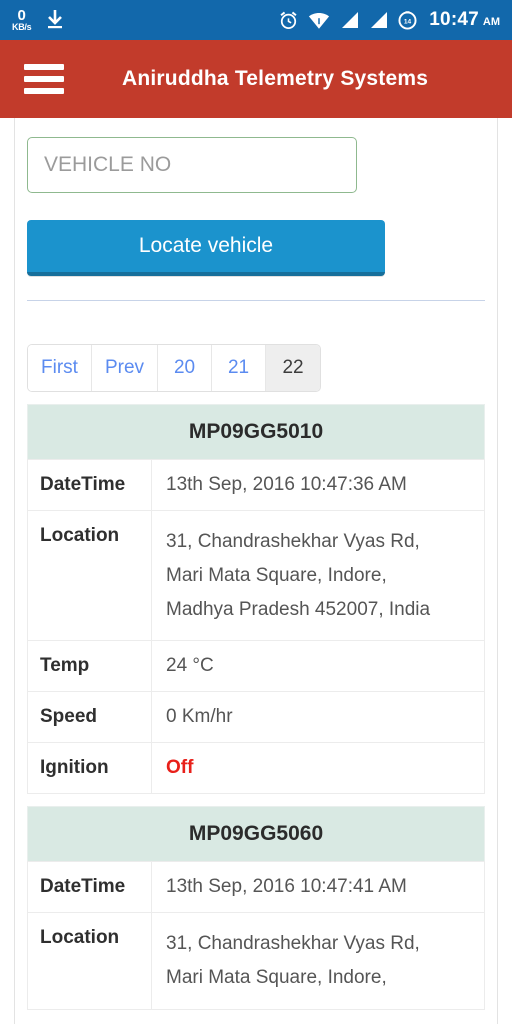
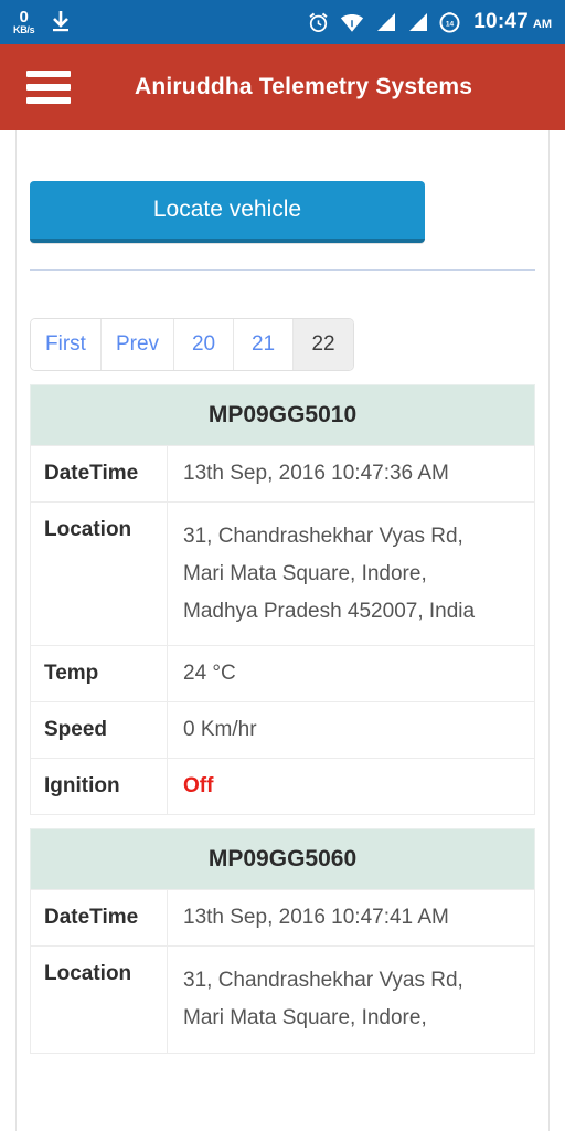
  0
  KB/s
  10:47
  AM
  Aniruddha Telemetry Systems
- VEHICLE NO
  Locate vehicle
  First
  Prev
  20
  21
  22
  MP09GG5010
  DateTime	13th Sep, 2016 10:47:36 AM
  Location	31, Chandrashekhar Vyas Rd, Mari Mata Square, Indore, Madhya Pradesh 452007, India
  Temp	24 °C
  Speed	0 Km/hr
  Ignition	Off
  MP09GG5060
  DateTime	13th Sep, 2016 10:47:41 AM
  Location	31, Chandrashekhar Vyas Rd, Mari Mata Square, Indore,
